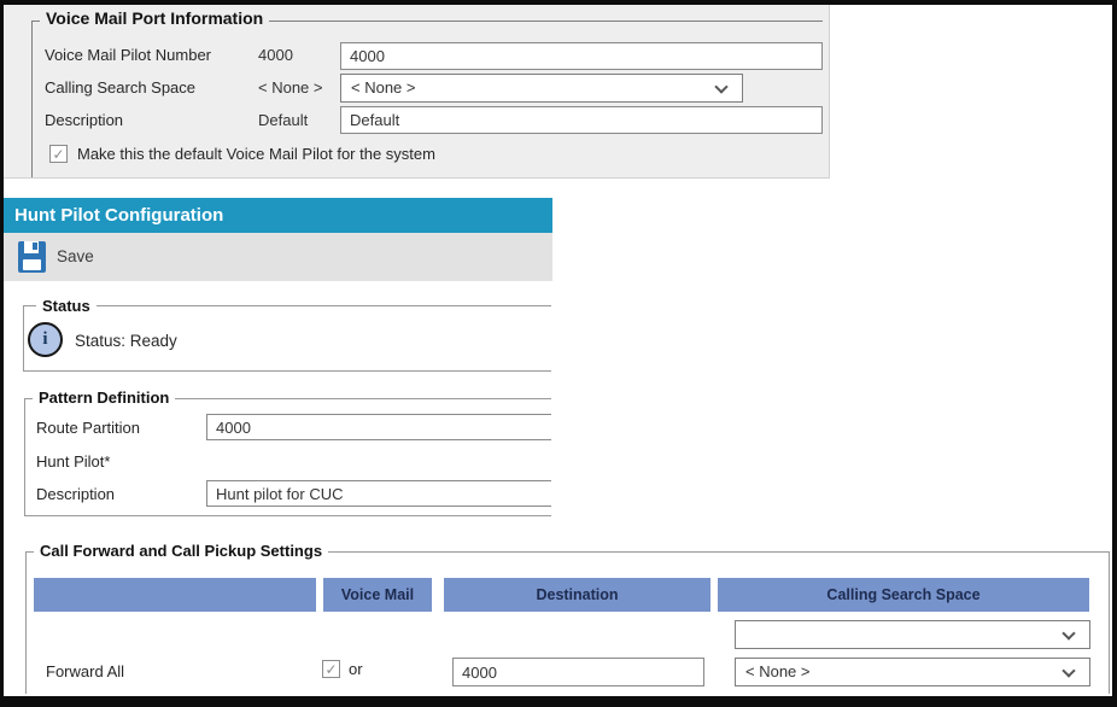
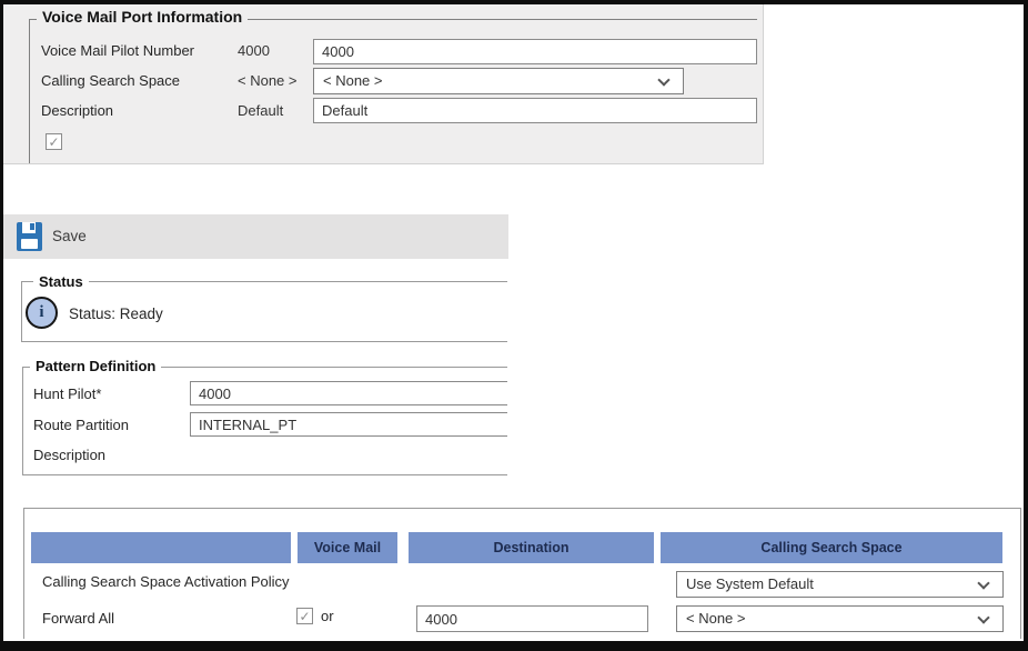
  Voice Mail Port Information
  Voice Mail Pilot Number
  4000
  4000
  Calling Search Space
  < None >
  < None >
  Description
  Default
  Default
  ✓
- Make this the default Voice Mail Pilot for the system
- Hunt Pilot Configuration
  Save
  Status
  i
  Status: Ready
  Pattern Definition
- Route Partition
+ Hunt Pilot*
  4000
- Hunt Pilot*
+ Route Partition
+ INTERNAL_PT
  Description
- Hunt pilot for CUC
- Call Forward and Call Pickup Settings
  Voice Mail
  Destination
  Calling Search Space
+ Calling Search Space Activation Policy
+ Use System Default
  Forward All
  ✓
  or
  4000
  < None >
